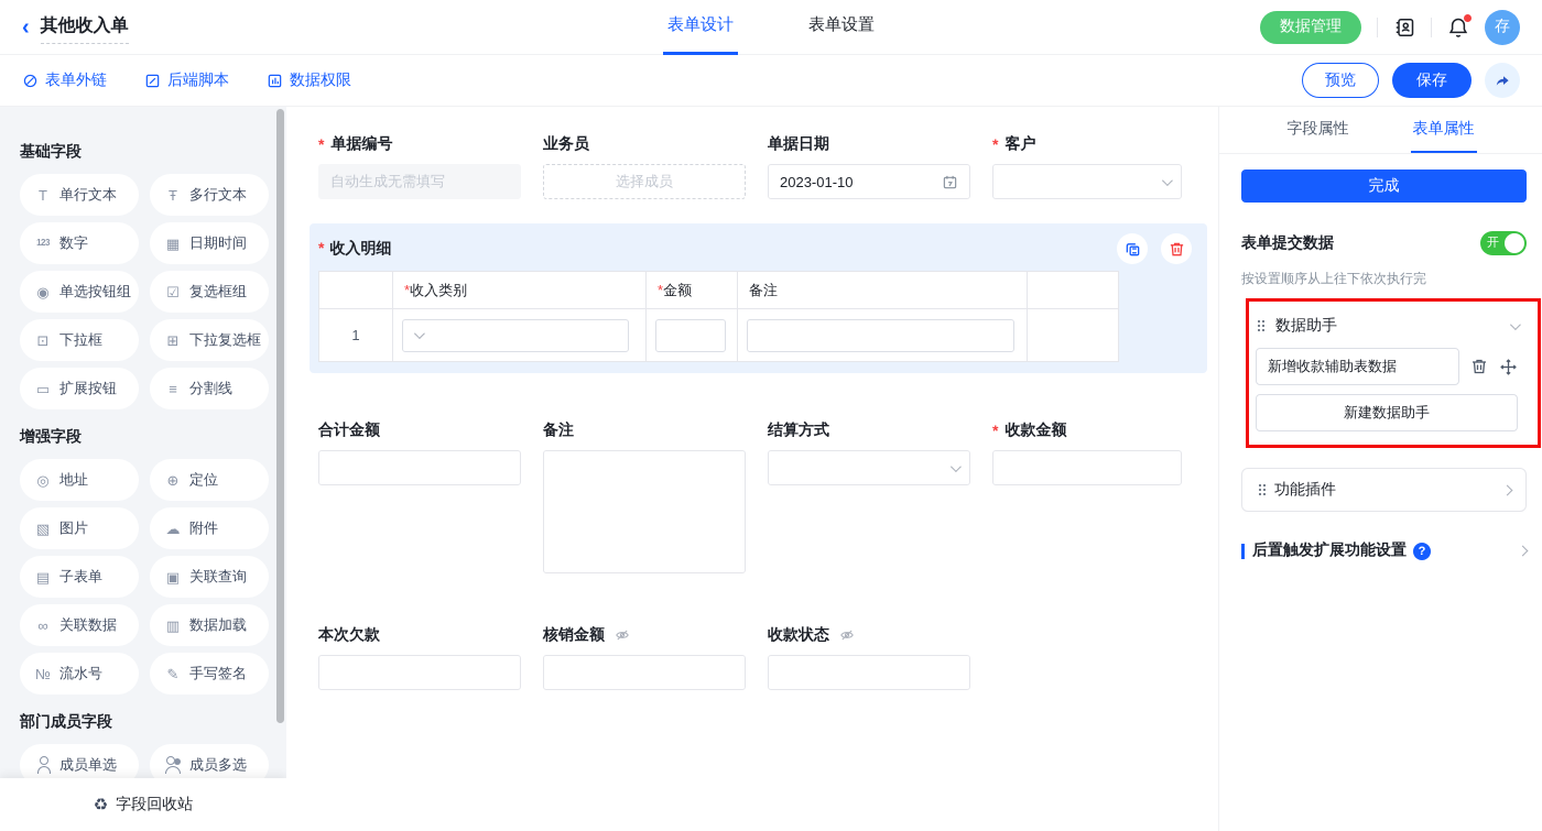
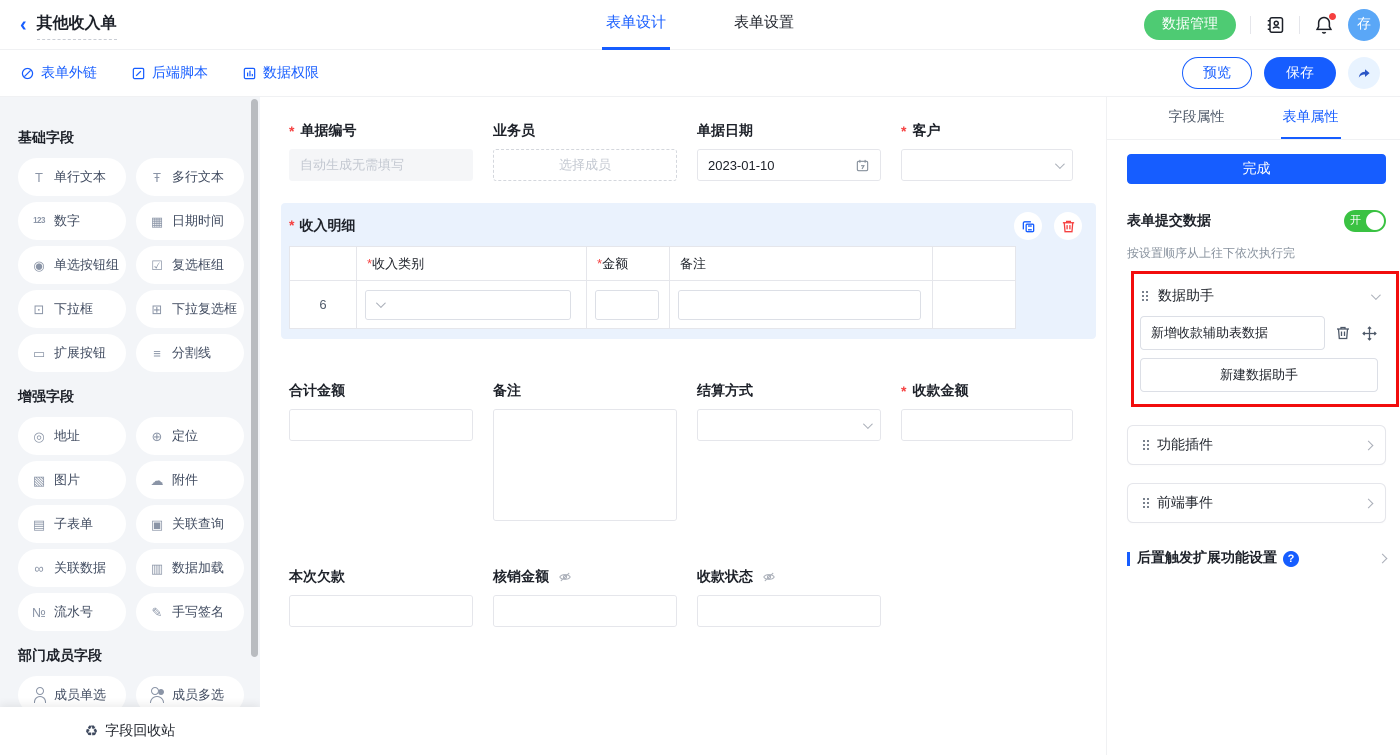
  ‹
  其他收入单
  表单设计
  表单设置
  数据管理
  存
  表单外链
  后端脚本
  数据权限
  预览
  保存
  基础字段
  T
  单行文本
  Ŧ
  多行文本
  123
  数字
  ▦
  日期时间
  ◉
  单选按钮组
  ☑
  复选框组
  ⊡
  下拉框
  ⊞
  下拉复选框
  ▭
  扩展按钮
  ≡
  分割线
  增强字段
  ◎
  地址
  ⊕
  定位
  ▧
  图片
  ☁
  附件
  ▤
  子表单
  ▣
  关联查询
  ∞
  关联数据
  ▥
  数据加载
  №
  流水号
  ✎
  手写签名
  部门成员字段
  成员单选
  成员多选
  ♻
  字段回收站
  *
  单据编号
  自动生成无需填写
  业务员
  选择成员
  单据日期
  2023-01-10
  *
  客户
  *
  收入明细
  	*收入类别	*金额	备注
- 1
+ 6
  合计金额
  备注
  结算方式
  *
  收款金额
  本次欠款
  核销金额
  收款状态
  字段属性
  表单属性
  完成
  表单提交数据
  开
  按设置顺序从上往下依次执行完
  数据助手
  新增收款辅助表数据
  新建数据助手
  功能插件
+ 前端事件
  后置触发扩展功能设置
  ?
